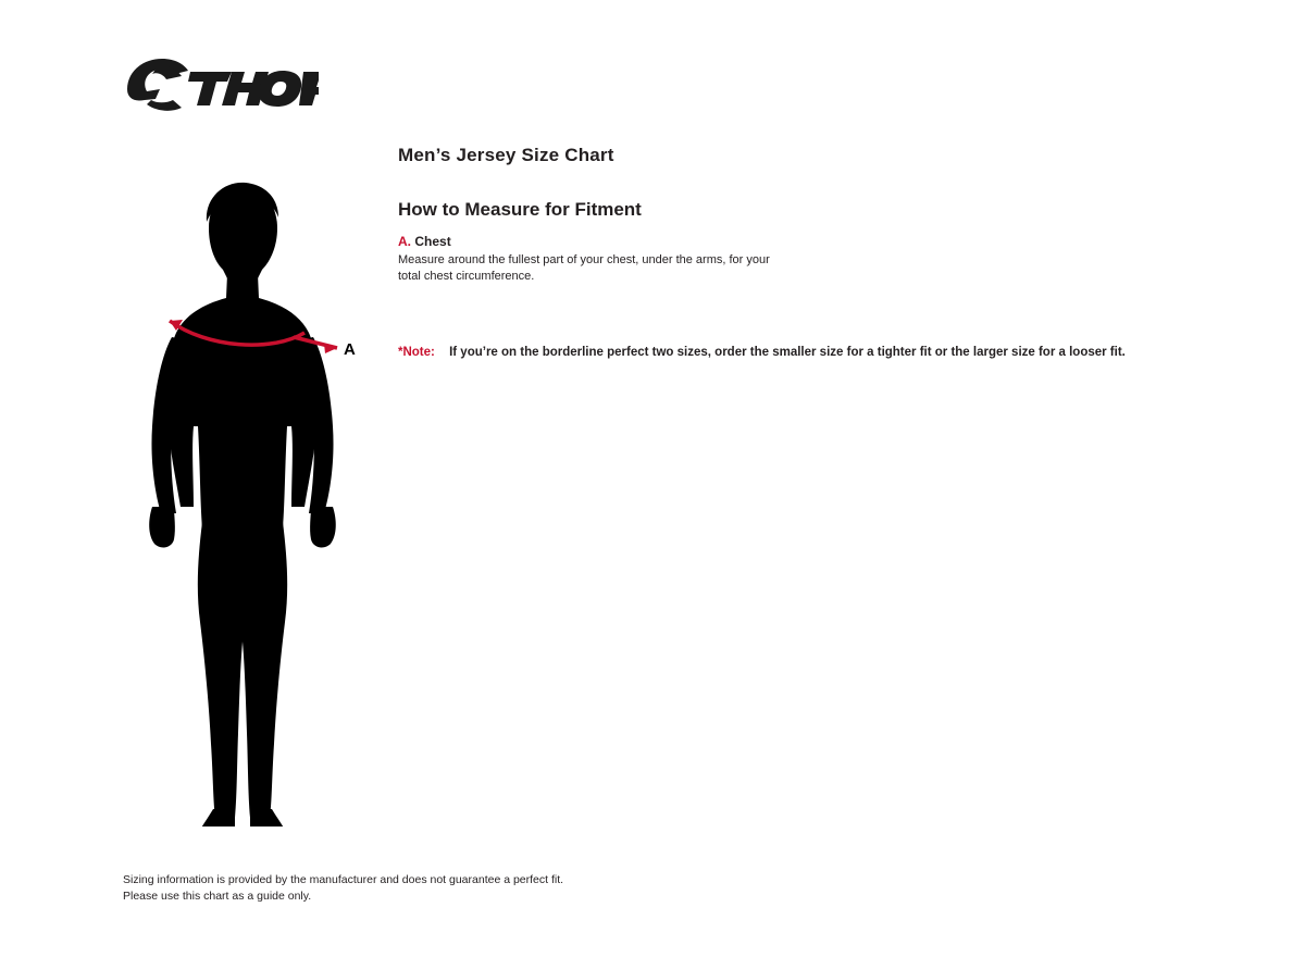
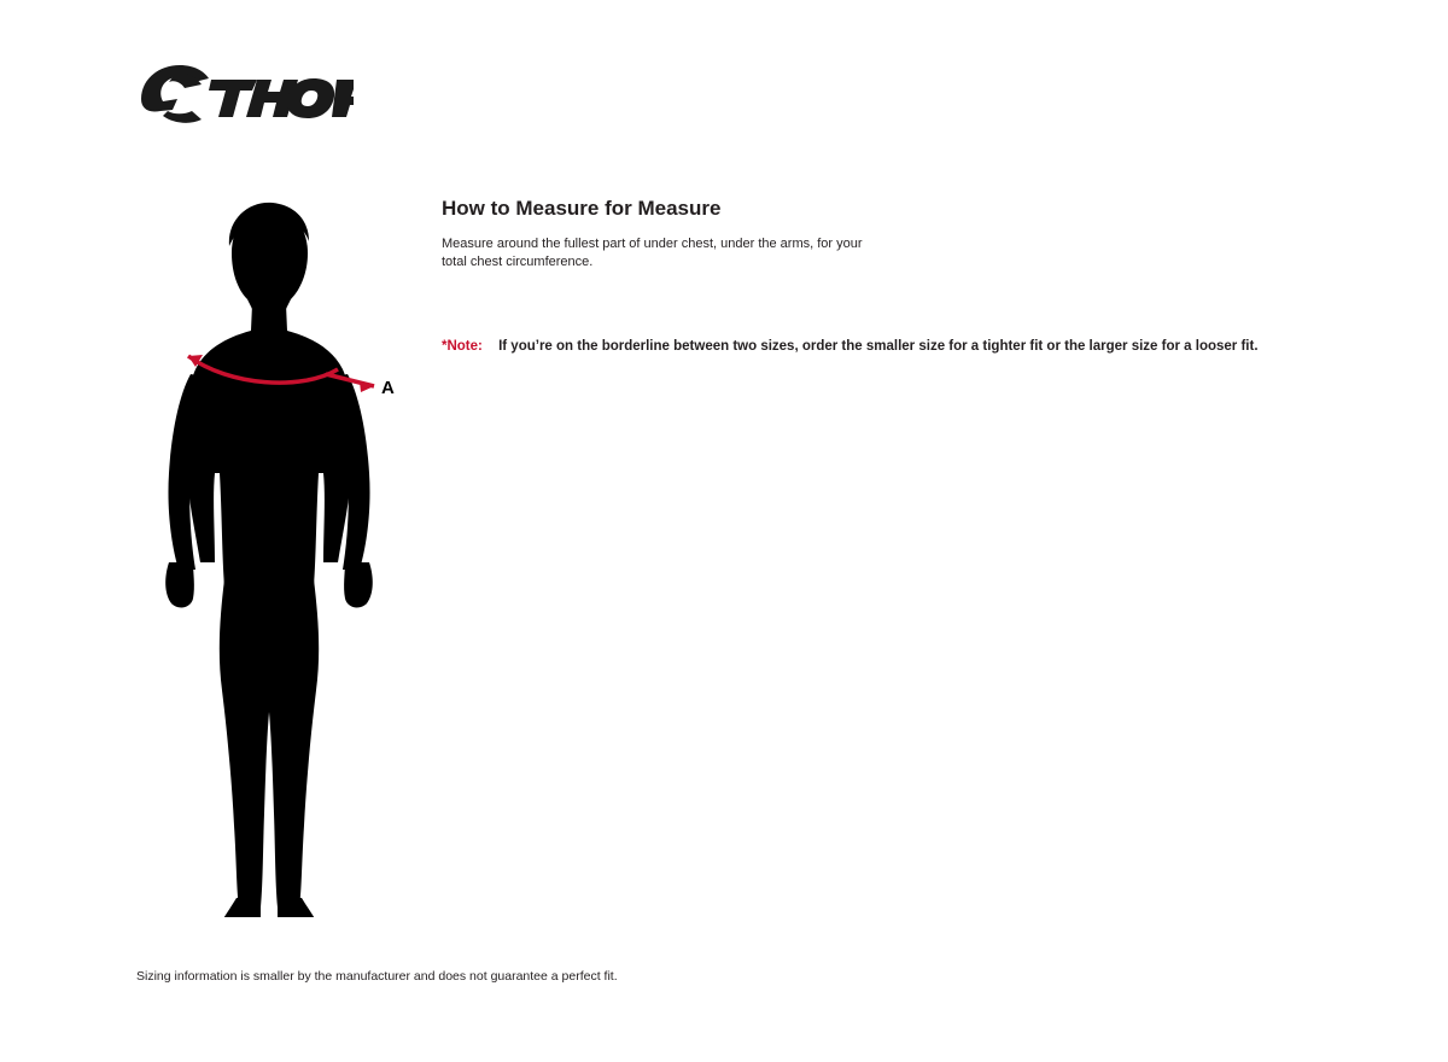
  A
- Men’s Jersey Size Chart
- How to Measure for Fitment
+ How to Measure for Measure
- A. Chest
- Measure around the fullest part of your chest, under the arms, for your
+ Measure around the fullest part of under chest, under the arms, for your
  total chest circumference.
- *Note: If you’re on the borderline perfect two sizes, order the smaller size for a tighter fit or the larger size for a looser fit.
+ *Note: If you’re on the borderline between two sizes, order the smaller size for a tighter fit or the larger size for a looser fit.
- Sizing information is provided by the manufacturer and does not guarantee a perfect fit.
+ Sizing information is smaller by the manufacturer and does not guarantee a perfect fit.
- Please use this chart as a guide only.
